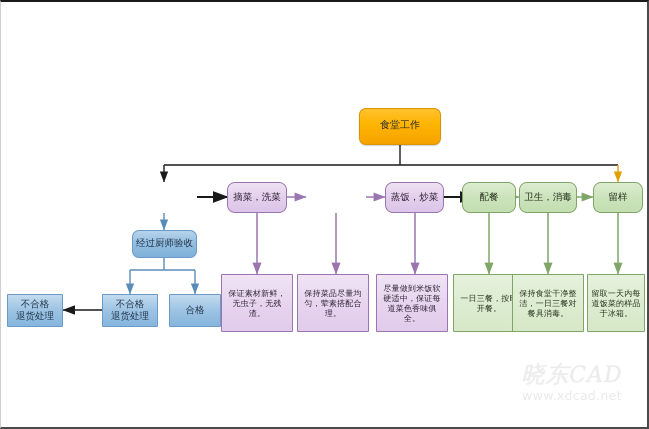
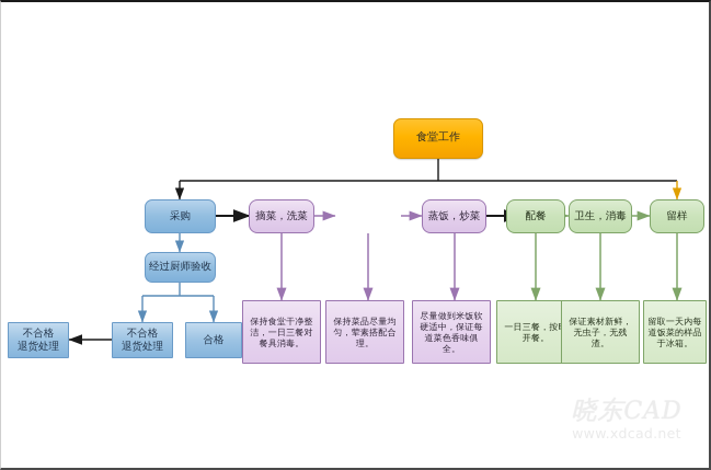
  食堂工作
+ 采购
  摘菜，洗菜
  蒸饭，炒菜
  配餐
  卫生，消毒
  留样
  经过厨师验收
  不合格
  退货处理
  不合格
  退货处理
  合格
- 保证素材新鲜，无虫子，无残渣。
+ 保持食堂干净整洁，一日三餐对餐具消毒。
  保持菜品尽量均匀，荤素搭配合理。
  尽量做到米饭软硬适中，保证每道菜色香味俱全。
  一日三餐，按开餐。
- 保持食堂干净整洁，一日三餐对餐具消毒。
+ 保证素材新鲜，无虫子，无残渣。
  留取一天内每道饭菜的样品于冰箱。
